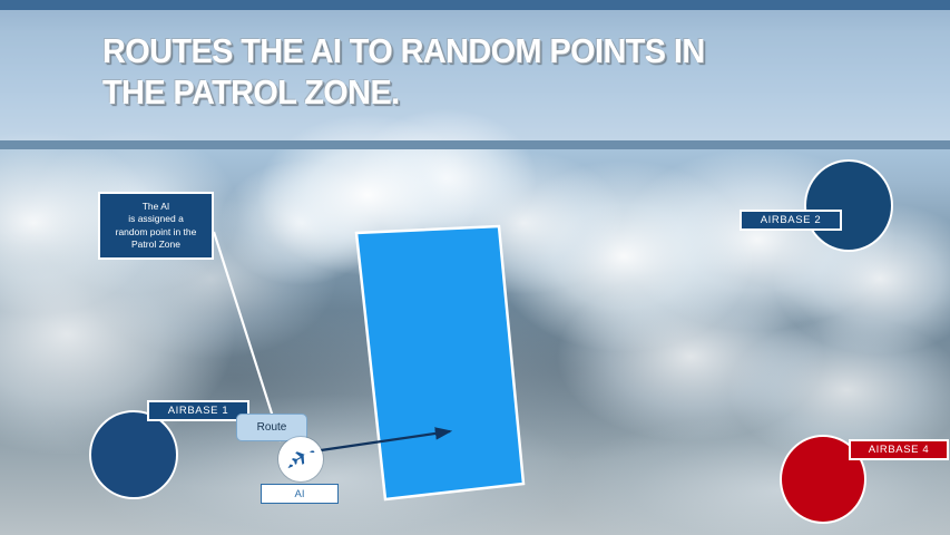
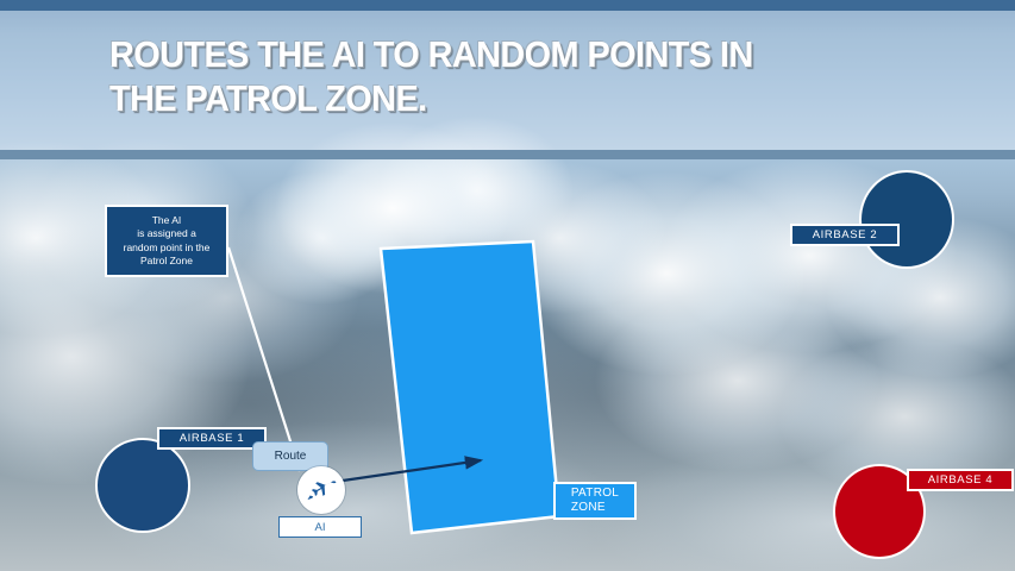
  ROUTES THE AI TO RANDOM POINTS IN
  THE PATROL ZONE.
  AIRBASE 1
  AIRBASE 2
  AIRBASE 4
  The AI
  is assigned a
  random point in the
  Patrol Zone
  Route
  AI
+ PATROL
+ ZONE
